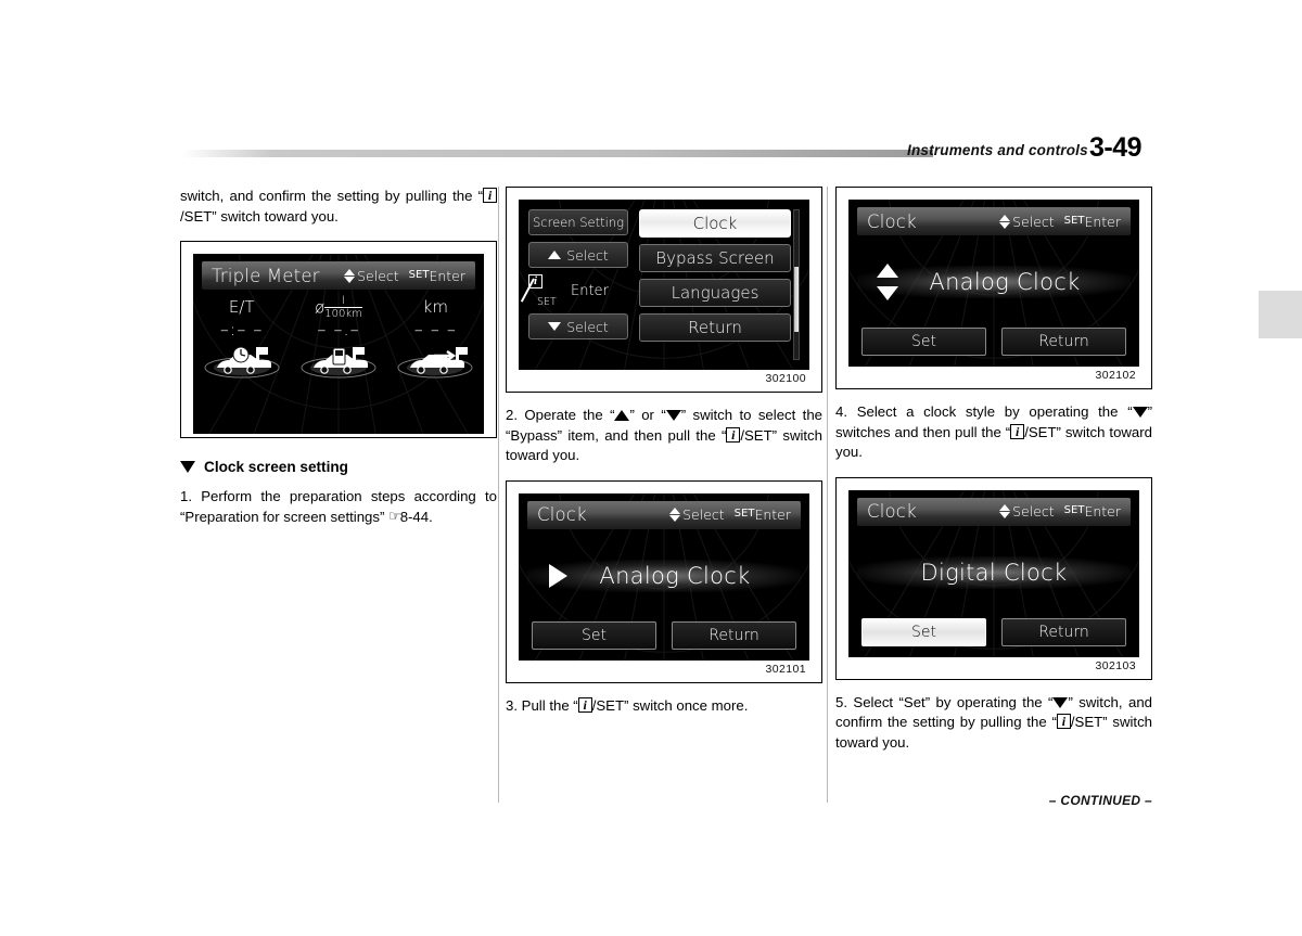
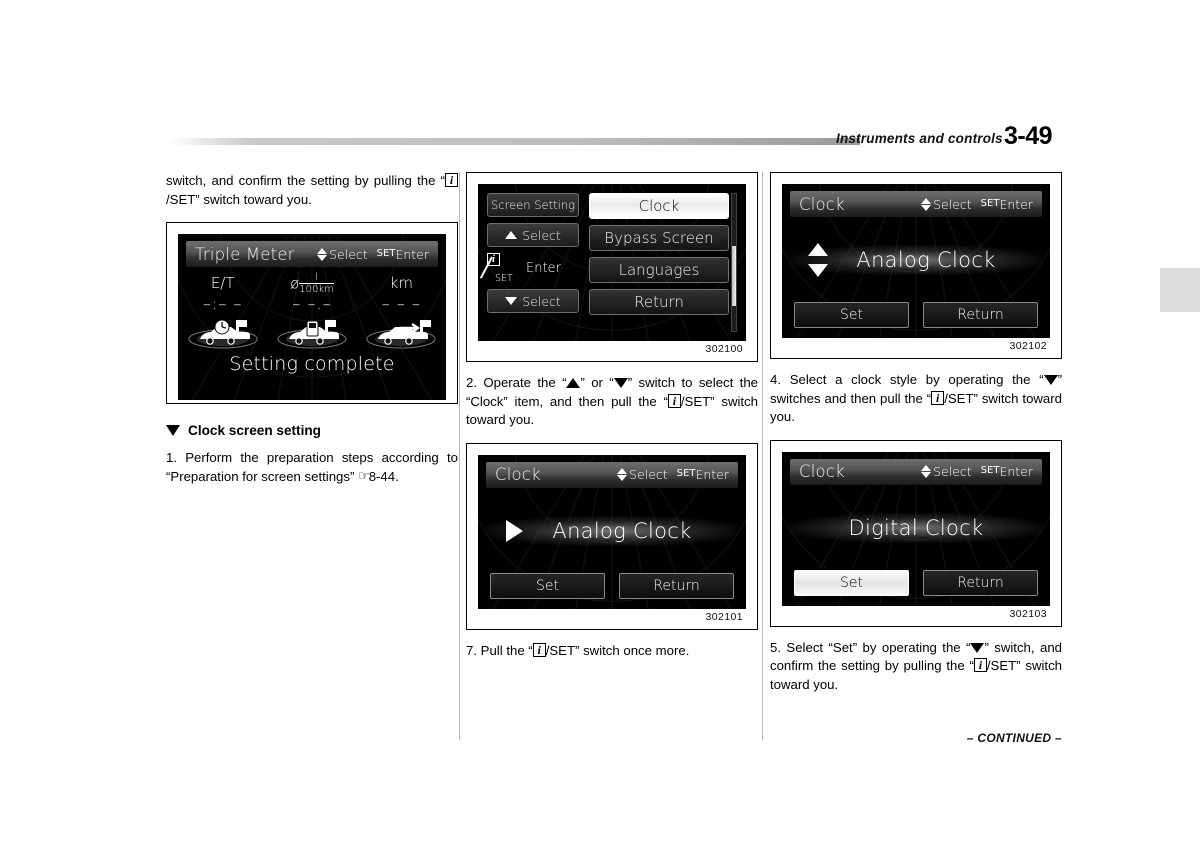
  Instruments and controls
  3-49
  switch, and confirm the setting by pulling the “/SET” switch toward you.
  Triple Meter
  Select
  SET
  Enter
  E/T
  –:– –
  ø
  l
  100km
  – –.–
  km
  – – –
+ Setting complete
  Clock screen setting
  1. Perform the preparation steps according to “Preparation for screen settings” ☞8-44.
  Screen Setting
  Select
  SET
  Enter
  Select
  Clock
  Bypass Screen
  Languages
  Return
  302100
- 2. Operate the “ ” or “ ” switch to select the “Bypass” item, and then pull the “ /SET” switch toward you.
+ 2. Operate the “ ” or “ ” switch to select the “Clock” item, and then pull the “ /SET” switch toward you.
  Clock
  Select
  SET
  Enter
  Analog Clock
  Set
  Return
  302101
- 3. Pull the “ /SET” switch once more.
+ 7. Pull the “ /SET” switch once more.
  Clock
  Select
  SET
  Enter
  Analog Clock
  Set
  Return
  302102
  4. Select a clock style by operating the “ ” switches and then pull the “ /SET” switch toward you.
  Clock
  Select
  SET
  Enter
  Digital Clock
  Set
  Return
  302103
  5. Select “Set” by operating the “ ” switch, and confirm the setting by pulling the “ /SET” switch toward you.
  – CONTINUED –
